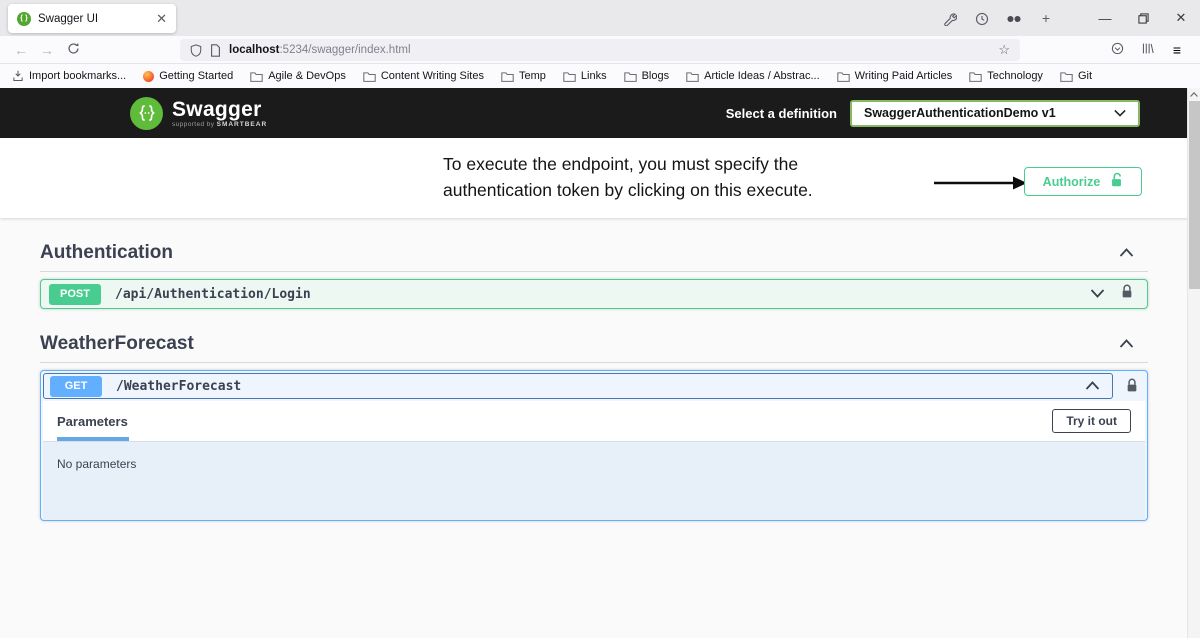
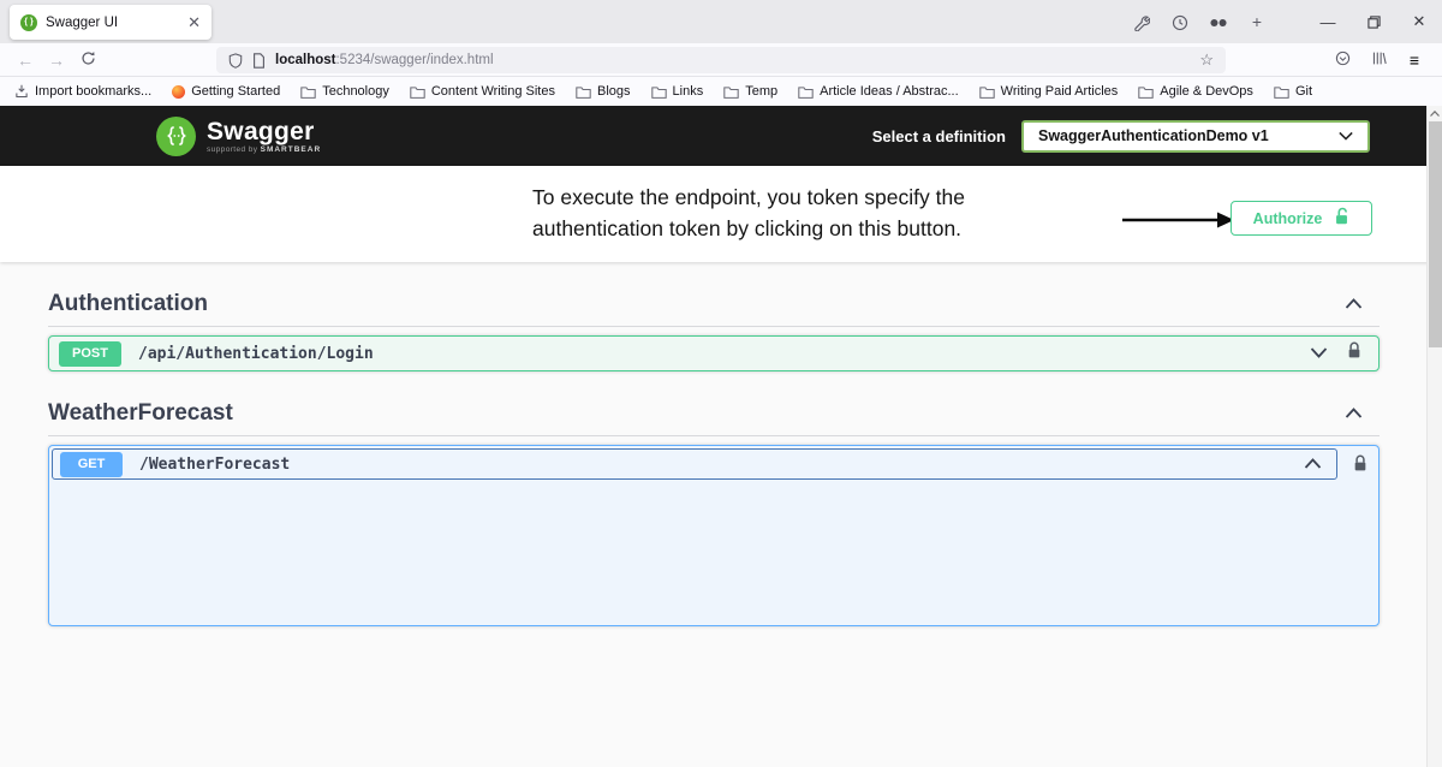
  Swagger UI
  ✕
  +
  —
  ✕
  ←
  →
  localhost:5234/swagger/index.html
  ☆
  ≡
  Import bookmarks...
  Getting Started
- Agile & DevOps
+ Technology
  Content Writing Sites
- Temp
+ Blogs
  Links
- Blogs
+ Temp
  Article Ideas / Abstrac...
  Writing Paid Articles
- Technology
+ Agile & DevOps
  Git
  Swagger
  Select a definition
  SwaggerAuthenticationDemo v1
- To execute the endpoint, you must specify the
+ To execute the endpoint, you token specify the
- authentication token by clicking on this execute.
+ authentication token by clicking on this button.
  Authorize
  Authentication
  POST
  /api/Authentication/Login
  WeatherForecast
  GET
  /WeatherForecast
- Parameters
- Try it out
- No parameters
